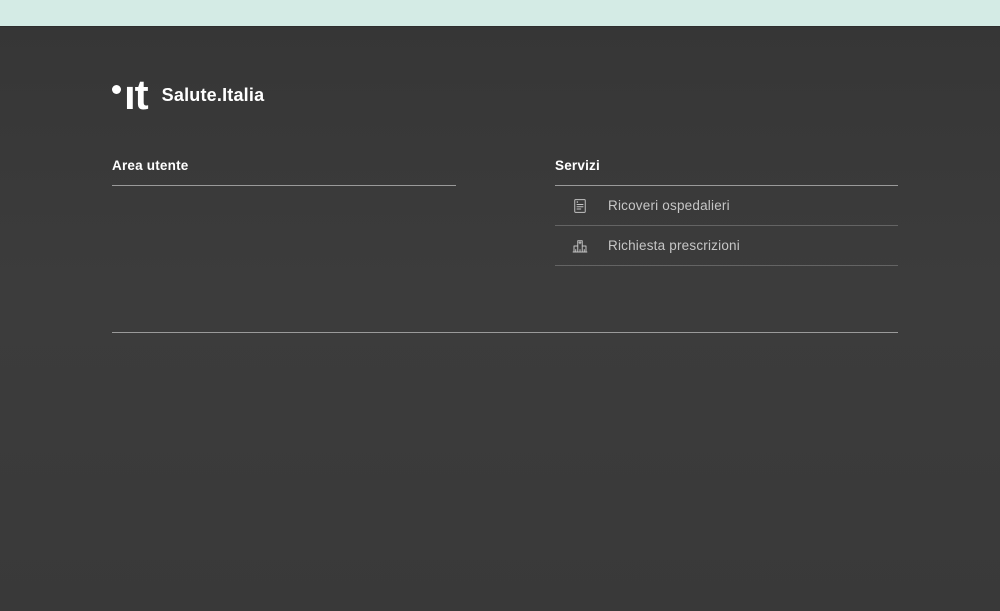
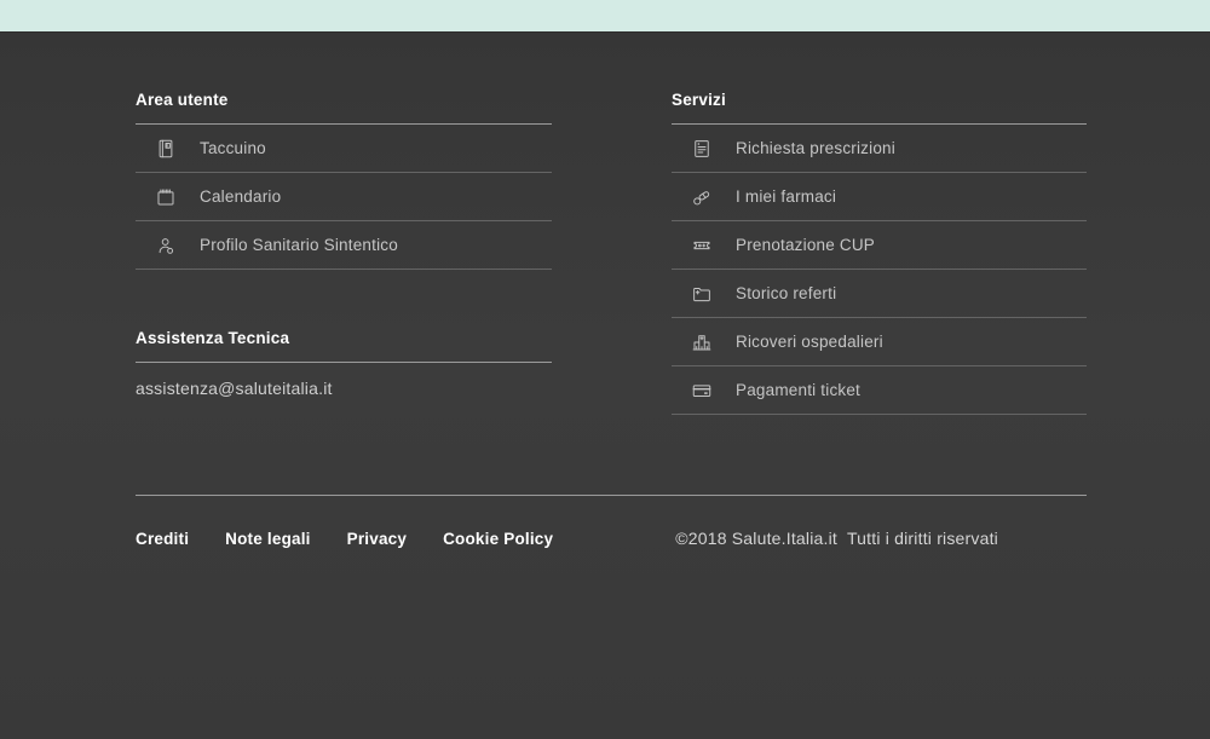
- ıt
- Salute.Italia
  Area utente
+ Taccuino
+ Calendario
+ Profilo Sanitario Sintentico
+ Assistenza Tecnica
+ assistenza@saluteitalia.it
  Servizi
- Ricoveri ospedalieri
+ Richiesta prescrizioni
+ I miei farmaci
+ Prenotazione CUP
+ Storico referti
- Richiesta prescrizioni
+ Ricoveri ospedalieri
+ Pagamenti ticket
+ Crediti
+ Note legali
+ Privacy
+ Cookie Policy
+ ©2018 Salute.Italia.it Tutti i diritti riservati
